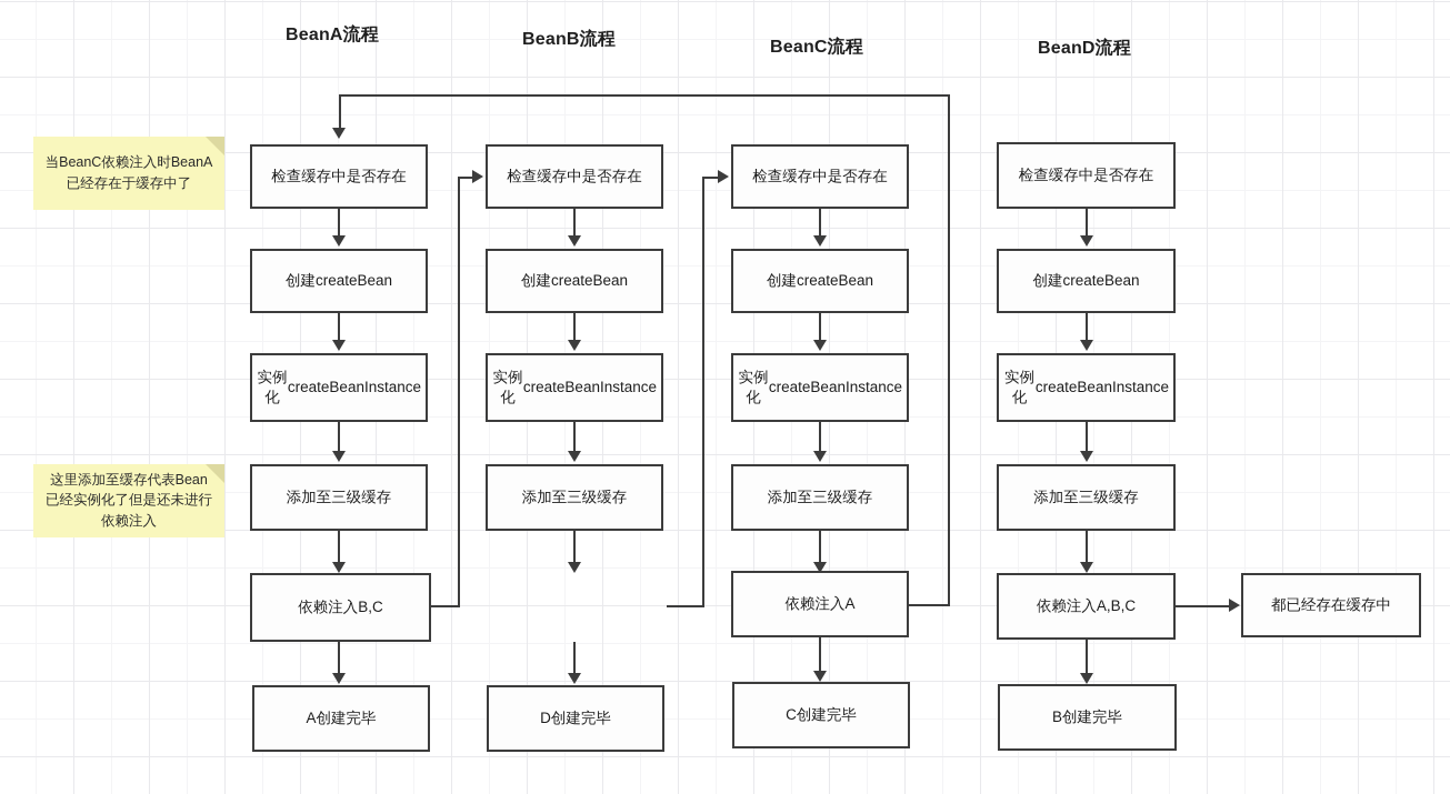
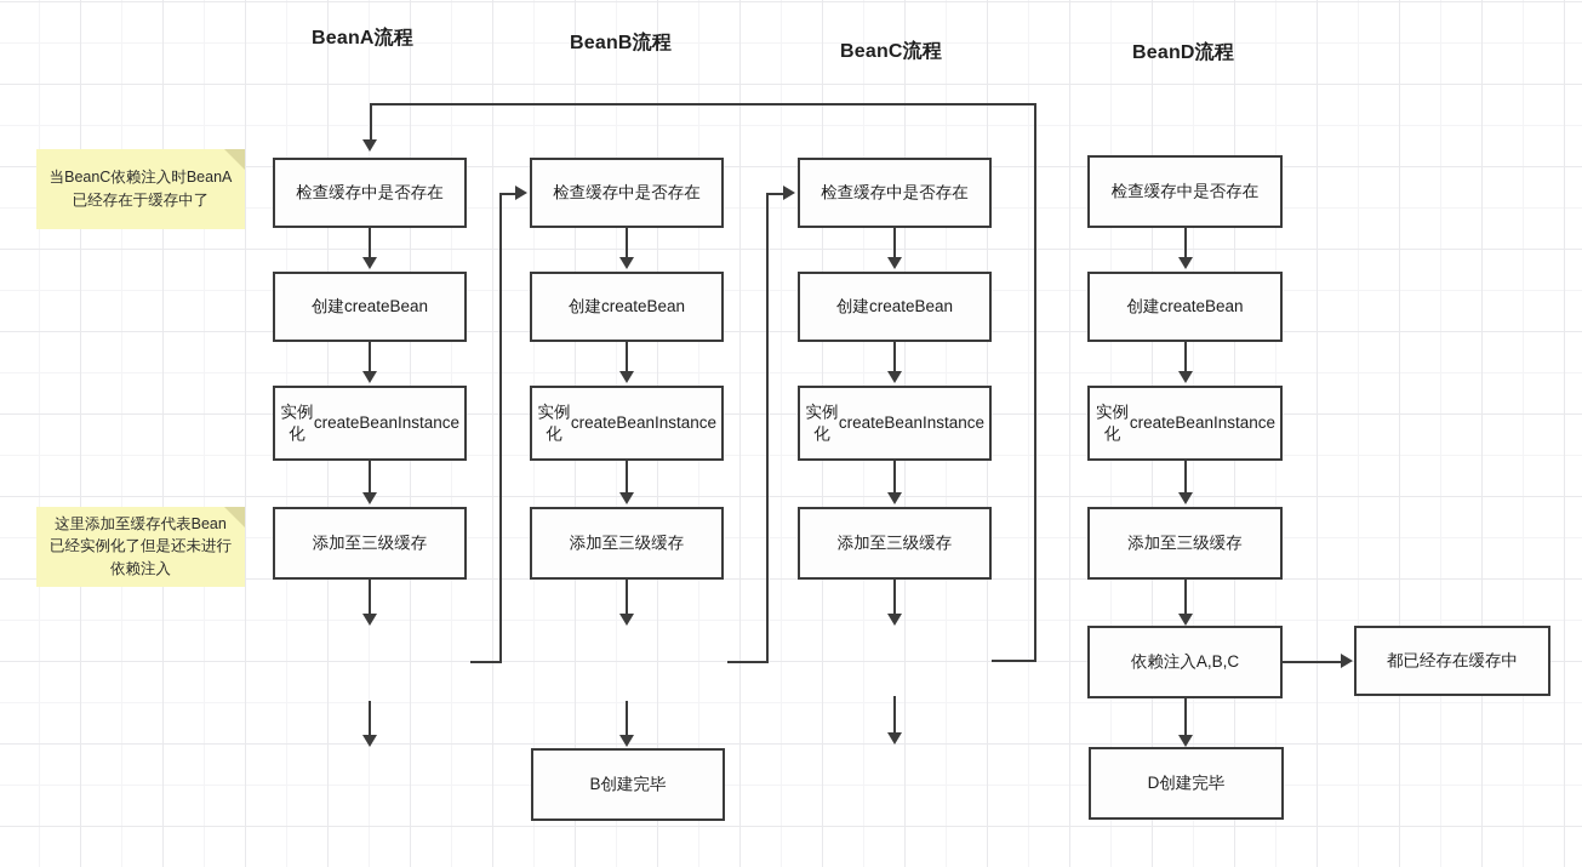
  BeanA流程
  BeanB流程
  BeanC流程
  BeanD流程
  检查缓存中是否存在
  创建createBean
  实例化
  createBeanInstance
  添加至三级缓存
- 依赖注入B,C
- A创建完毕
  检查缓存中是否存在
  创建createBean
  实例化
  createBeanInstance
  添加至三级缓存
- D创建完毕
+ B创建完毕
  检查缓存中是否存在
  创建createBean
  实例化
  createBeanInstance
  添加至三级缓存
- 依赖注入A
- C创建完毕
  检查缓存中是否存在
  创建createBean
  实例化
  createBeanInstance
  添加至三级缓存
  依赖注入A,B,C
- B创建完毕
+ D创建完毕
  都已经存在缓存中
  当BeanC依赖注入时BeanA已经存在于缓存中了
  这里添加至缓存代表Bean已经实例化了但是还未进行依赖注入
